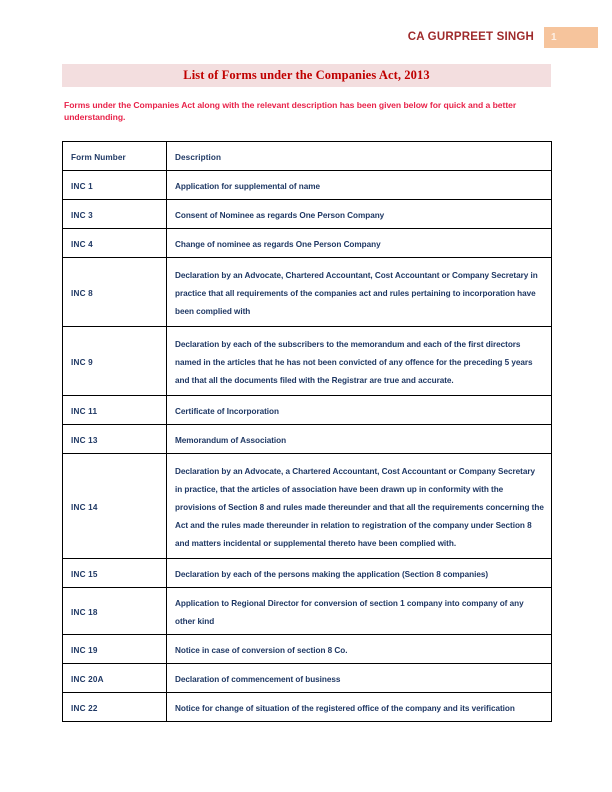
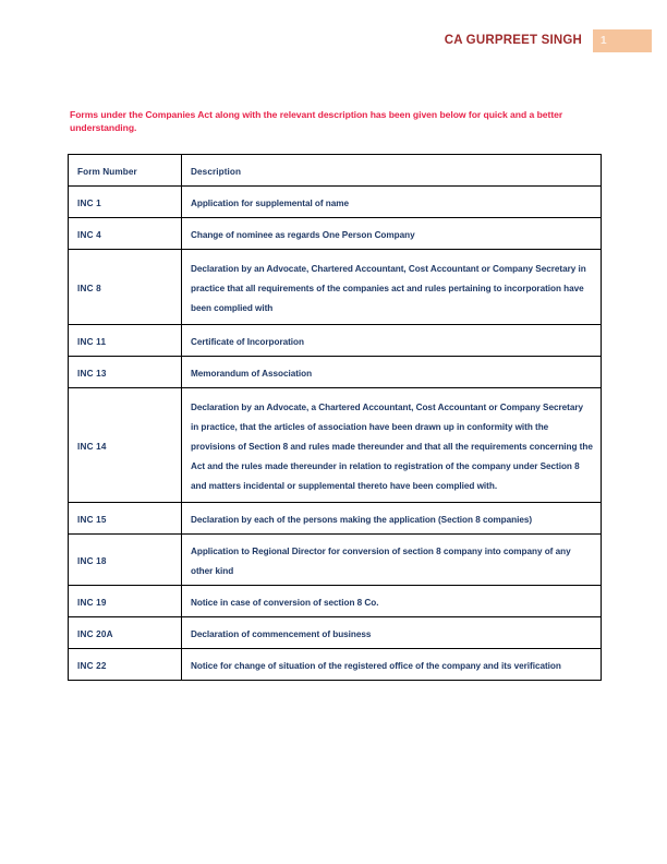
  CA GURPREET SINGH
  1
- List of Forms under the Companies Act, 2013
  Forms under the Companies Act along with the relevant description has been given below for quick and a better understanding.
  Form Number	Description
  INC 1	Application for supplemental of name
- INC 3	Consent of Nominee as regards One Person Company
  INC 4	Change of nominee as regards One Person Company
  INC 8	Declaration by an Advocate, Chartered Accountant, Cost Accountant or Company Secretary in practice that all requirements of the companies act and rules pertaining to incorporation have been complied with
- INC 9	Declaration by each of the subscribers to the memorandum and each of the first directors named in the articles that he has not been convicted of any offence for the preceding 5 years and that all the documents filed with the Registrar are true and accurate.
  INC 11	Certificate of Incorporation
  INC 13	Memorandum of Association
  INC 14	Declaration by an Advocate, a Chartered Accountant, Cost Accountant or Company Secretary in practice, that the articles of association have been drawn up in conformity with the provisions of Section 8 and rules made thereunder and that all the requirements concerning the Act and the rules made thereunder in relation to registration of the company under Section 8 and matters incidental or supplemental thereto have been complied with.
  INC 15	Declaration by each of the persons making the application (Section 8 companies)
- INC 18	Application to Regional Director for conversion of section 1 company into company of any other kind
+ INC 18	Application to Regional Director for conversion of section 8 company into company of any other kind
  INC 19	Notice in case of conversion of section 8 Co.
  INC 20A	Declaration of commencement of business
  INC 22	Notice for change of situation of the registered office of the company and its verification
